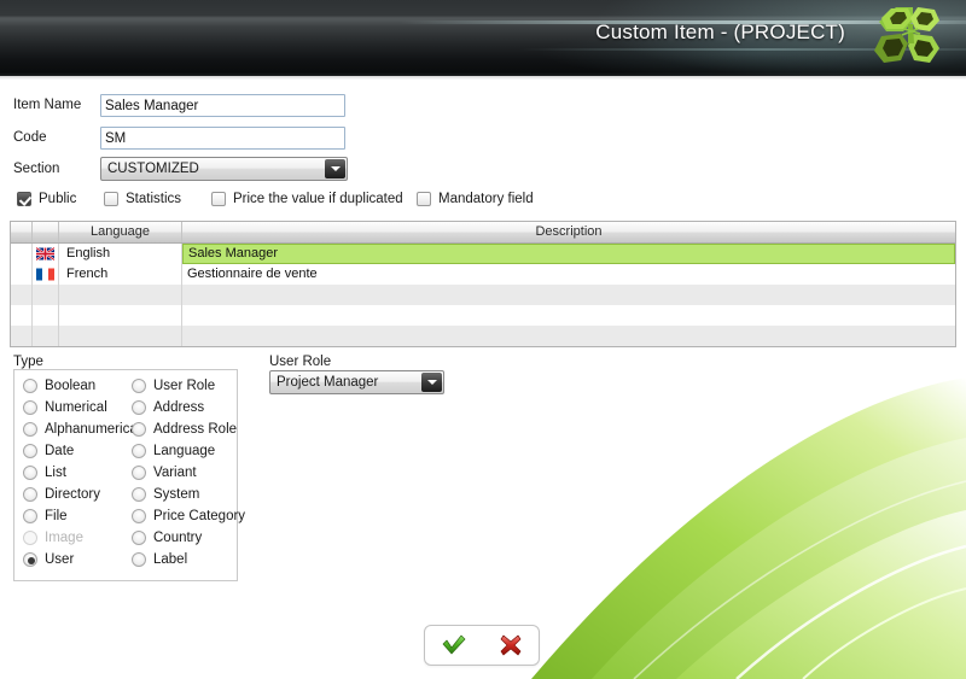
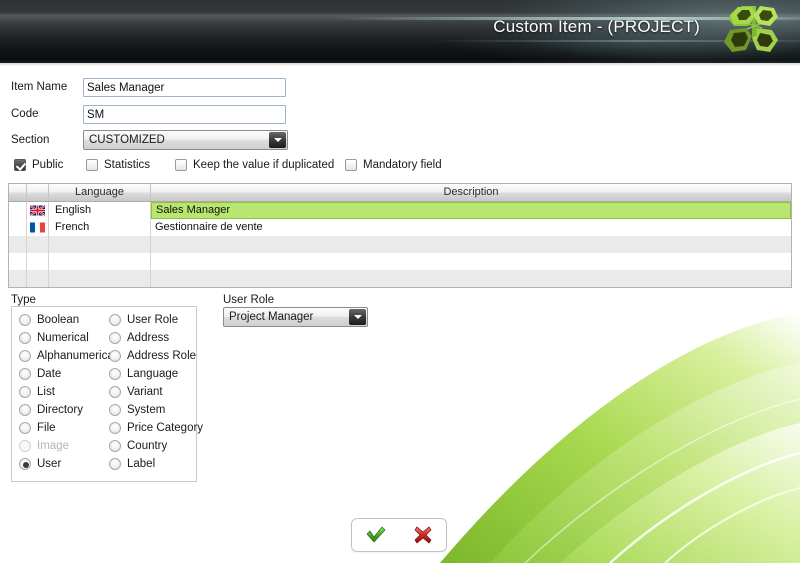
  Custom Item - (PROJECT)
  Item Name
  Sales Manager
  Code
  SM
  Section
  CUSTOMIZED
  Public
  Statistics
- Price the value if duplicated
+ Keep the value if duplicated
  Mandatory field
  Language
  Description
  English
  Sales Manager
  French
  Gestionnaire de vente
  Type
  Boolean
  Numerical
  Alphanumeric
  Date
  List
  Directory
  File
  Image
  User
  User Role
  Address
  Address Role
  Language
  Variant
  System
  Price Category
  Country
  Label
  User Role
  Project Manager
